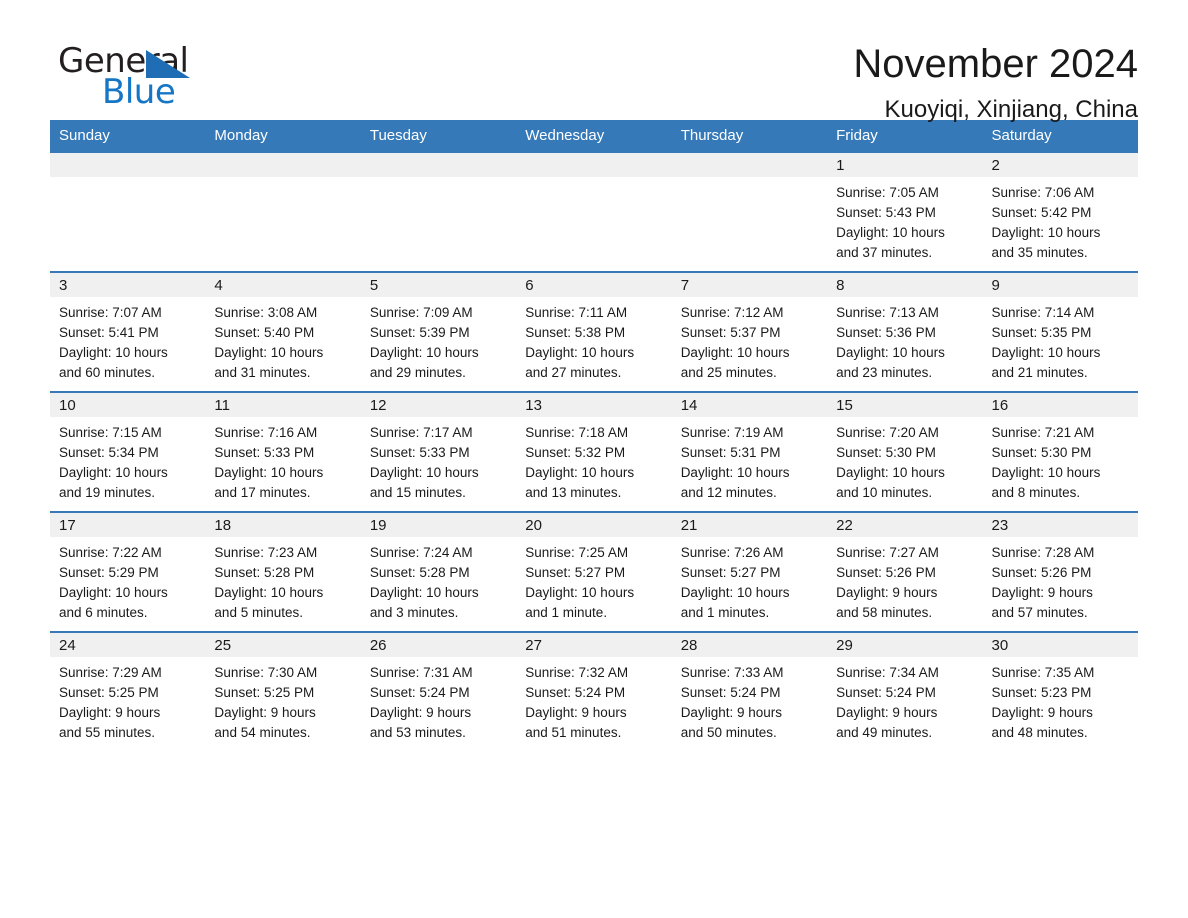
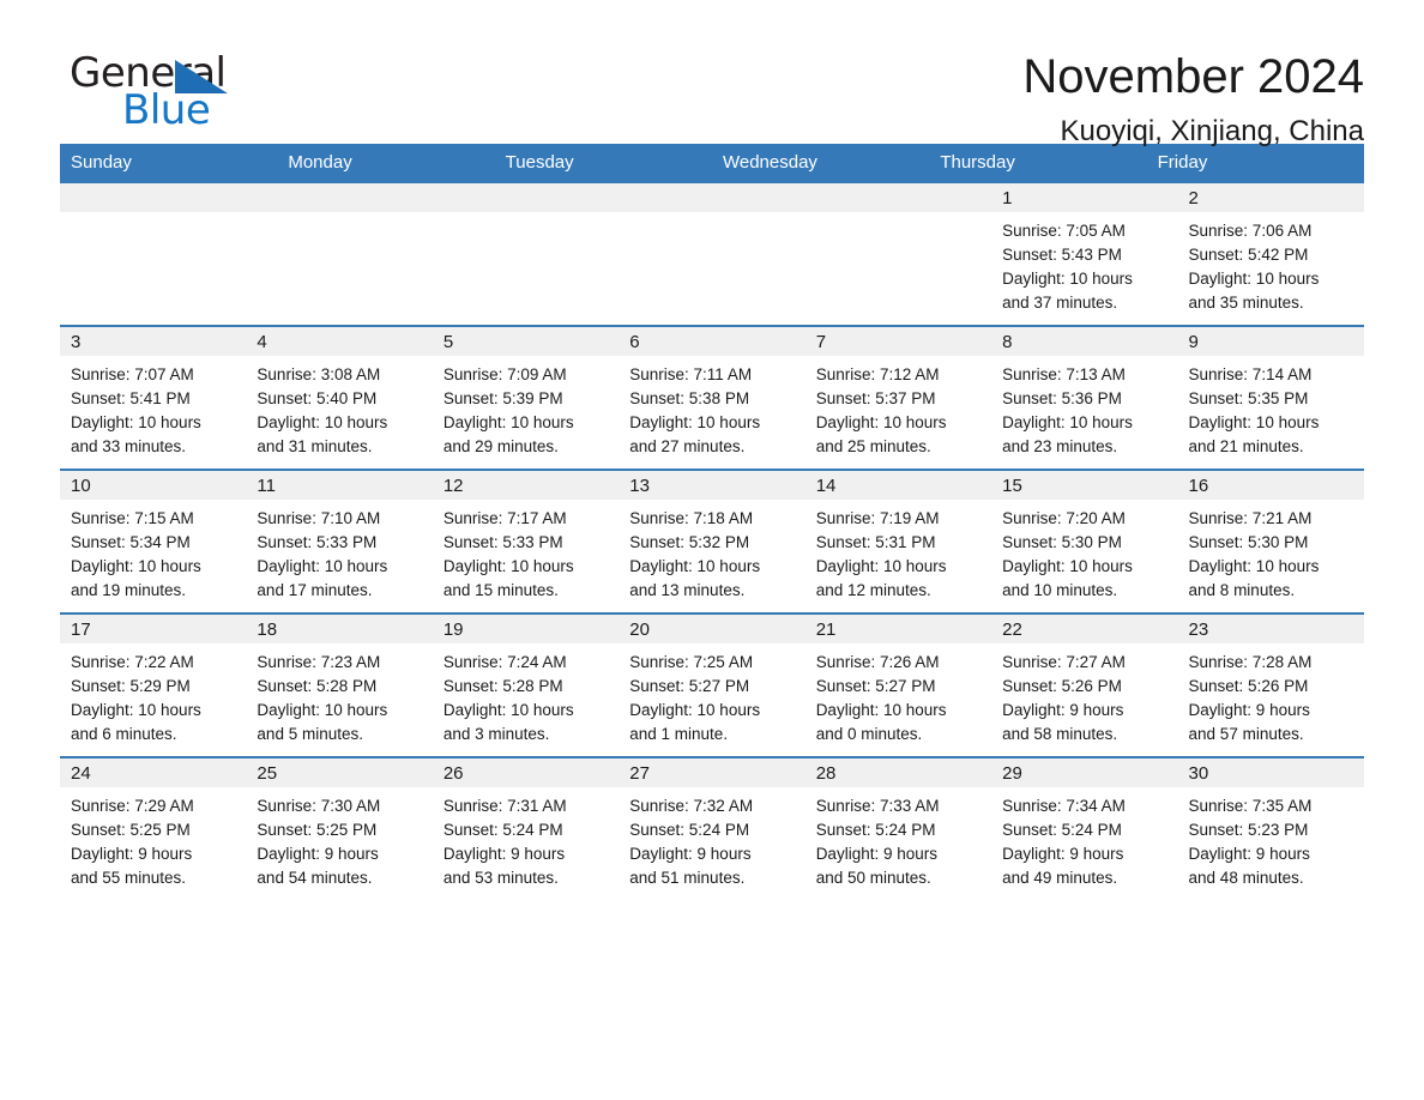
  General
  Blue
  November 2024
  Kuoyiqi, Xinjiang, China
  Sunday
  Monday
  Tuesday
  Wednesday
  Thursday
  Friday
- Saturday
  1
  Sunrise: 7:05 AM
  Sunset: 5:43 PM
  Daylight: 10 hours
  and 37 minutes.
  2
  Sunrise: 7:06 AM
  Sunset: 5:42 PM
  Daylight: 10 hours
  and 35 minutes.
  3
  Sunrise: 7:07 AM
  Sunset: 5:41 PM
  Daylight: 10 hours
- and 60 minutes.
+ and 33 minutes.
  4
  Sunrise: 3:08 AM
  Sunset: 5:40 PM
  Daylight: 10 hours
  and 31 minutes.
  5
  Sunrise: 7:09 AM
  Sunset: 5:39 PM
  Daylight: 10 hours
  and 29 minutes.
  6
  Sunrise: 7:11 AM
  Sunset: 5:38 PM
  Daylight: 10 hours
  and 27 minutes.
  7
  Sunrise: 7:12 AM
  Sunset: 5:37 PM
  Daylight: 10 hours
  and 25 minutes.
  8
  Sunrise: 7:13 AM
  Sunset: 5:36 PM
  Daylight: 10 hours
  and 23 minutes.
  9
  Sunrise: 7:14 AM
  Sunset: 5:35 PM
  Daylight: 10 hours
  and 21 minutes.
  10
  Sunrise: 7:15 AM
  Sunset: 5:34 PM
  Daylight: 10 hours
  and 19 minutes.
  11
- Sunrise: 7:16 AM
+ Sunrise: 7:10 AM
  Sunset: 5:33 PM
  Daylight: 10 hours
  and 17 minutes.
  12
  Sunrise: 7:17 AM
  Sunset: 5:33 PM
  Daylight: 10 hours
  and 15 minutes.
  13
  Sunrise: 7:18 AM
  Sunset: 5:32 PM
  Daylight: 10 hours
  and 13 minutes.
  14
  Sunrise: 7:19 AM
  Sunset: 5:31 PM
  Daylight: 10 hours
  and 12 minutes.
  15
  Sunrise: 7:20 AM
  Sunset: 5:30 PM
  Daylight: 10 hours
  and 10 minutes.
  16
  Sunrise: 7:21 AM
  Sunset: 5:30 PM
  Daylight: 10 hours
  and 8 minutes.
  17
  Sunrise: 7:22 AM
  Sunset: 5:29 PM
  Daylight: 10 hours
  and 6 minutes.
  18
  Sunrise: 7:23 AM
  Sunset: 5:28 PM
  Daylight: 10 hours
  and 5 minutes.
  19
  Sunrise: 7:24 AM
  Sunset: 5:28 PM
  Daylight: 10 hours
  and 3 minutes.
  20
  Sunrise: 7:25 AM
  Sunset: 5:27 PM
  Daylight: 10 hours
  and 1 minute.
  21
  Sunrise: 7:26 AM
  Sunset: 5:27 PM
  Daylight: 10 hours
- and 1 minutes.
+ and 0 minutes.
  22
  Sunrise: 7:27 AM
  Sunset: 5:26 PM
  Daylight: 9 hours
  and 58 minutes.
  23
  Sunrise: 7:28 AM
  Sunset: 5:26 PM
  Daylight: 9 hours
  and 57 minutes.
  24
  Sunrise: 7:29 AM
  Sunset: 5:25 PM
  Daylight: 9 hours
  and 55 minutes.
  25
  Sunrise: 7:30 AM
  Sunset: 5:25 PM
  Daylight: 9 hours
  and 54 minutes.
  26
  Sunrise: 7:31 AM
  Sunset: 5:24 PM
  Daylight: 9 hours
  and 53 minutes.
  27
  Sunrise: 7:32 AM
  Sunset: 5:24 PM
  Daylight: 9 hours
  and 51 minutes.
  28
  Sunrise: 7:33 AM
  Sunset: 5:24 PM
  Daylight: 9 hours
  and 50 minutes.
  29
  Sunrise: 7:34 AM
  Sunset: 5:24 PM
  Daylight: 9 hours
  and 49 minutes.
  30
  Sunrise: 7:35 AM
  Sunset: 5:23 PM
  Daylight: 9 hours
  and 48 minutes.
